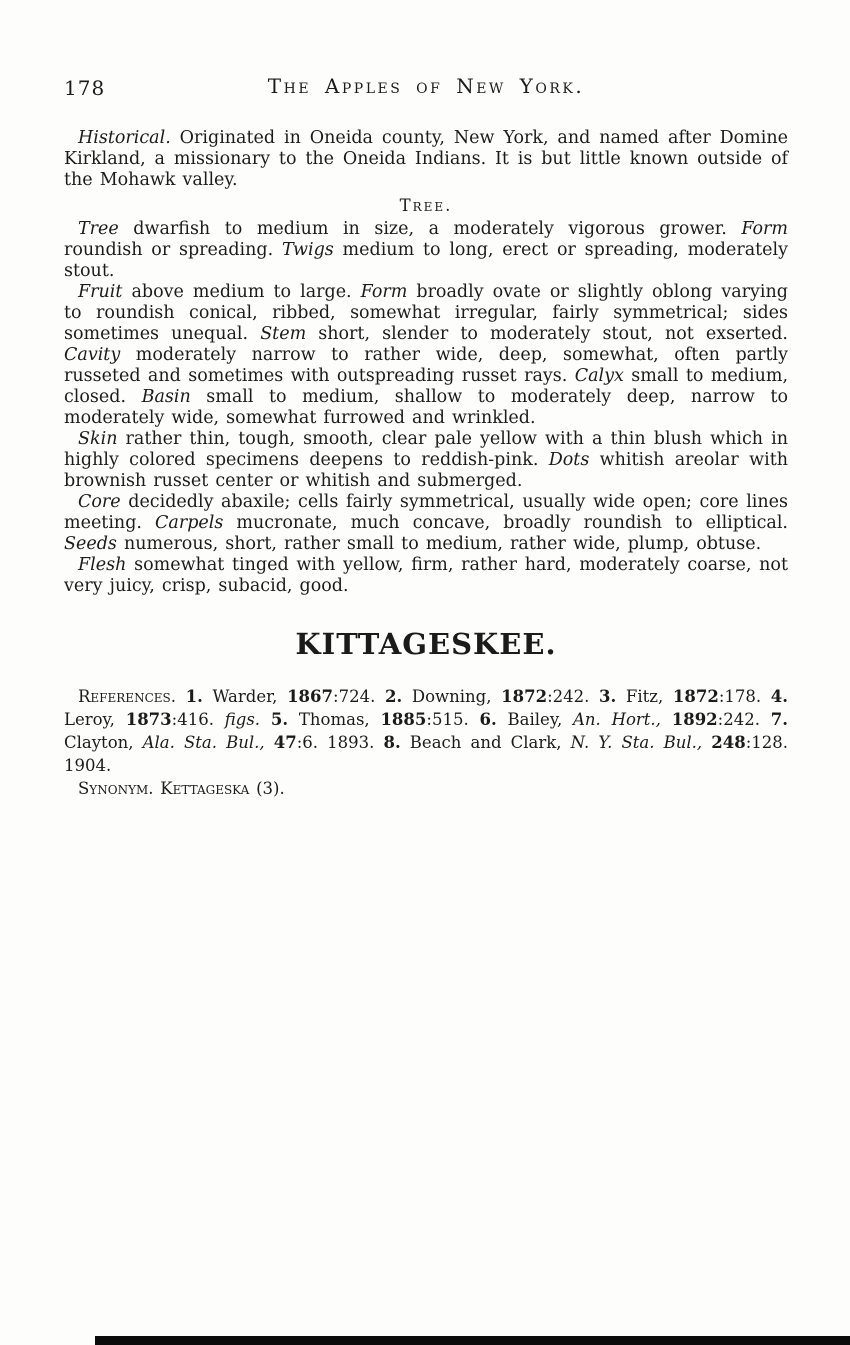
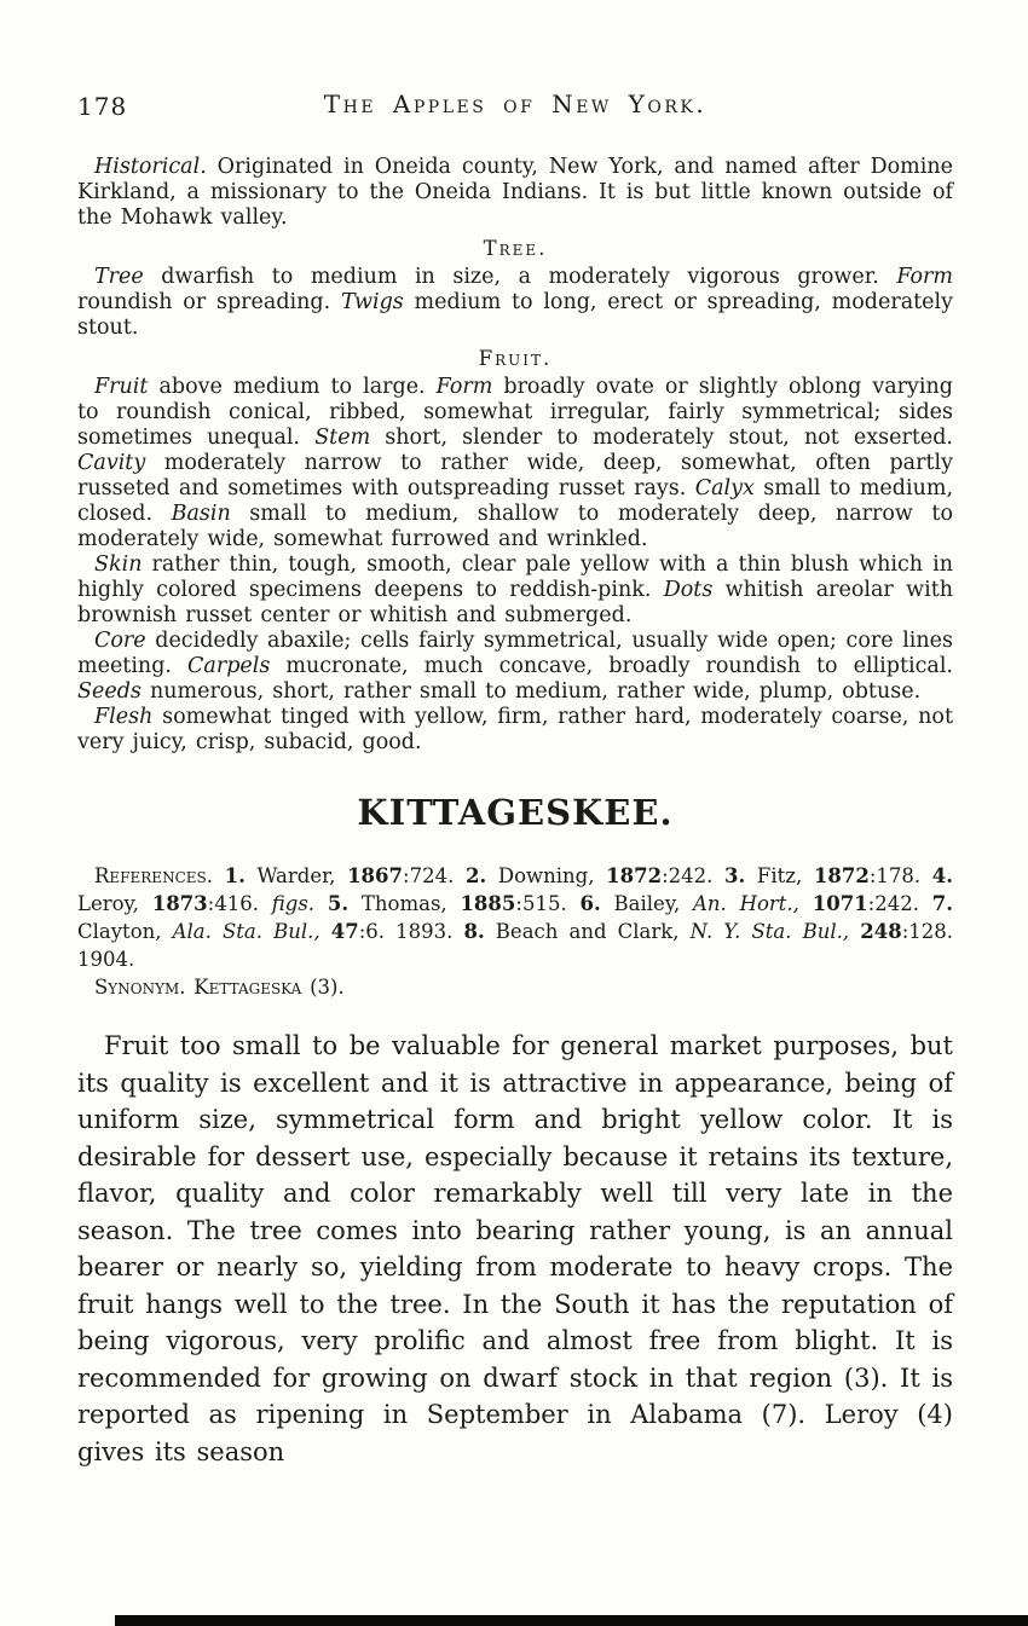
  178
  The Apples of New York.
  Historical. Originated in Oneida county, New York, and named after Domine Kirkland, a missionary to the Oneida Indians. It is but little known outside of the Mohawk valley.
  Tree.
  Tree dwarfish to medium in size, a moderately vigorous grower. Form roundish or spreading. Twigs medium to long, erect or spreading, moderately stout.
+ Fruit.
  Fruit above medium to large. Form broadly ovate or slightly oblong varying to roundish conical, ribbed, somewhat irregular, fairly symmetrical; sides sometimes unequal. Stem short, slender to moderately stout, not exserted. Cavity moderately narrow to rather wide, deep, somewhat, often partly russeted and sometimes with outspreading russet rays. Calyx small to medium, closed. Basin small to medium, shallow to moderately deep, narrow to moderately wide, somewhat furrowed and wrinkled.
  Skin rather thin, tough, smooth, clear pale yellow with a thin blush which in highly colored specimens deepens to reddish-pink. Dots whitish areolar with brownish russet center or whitish and submerged.
  Core decidedly abaxile; cells fairly symmetrical, usually wide open; core lines meeting. Carpels mucronate, much concave, broadly roundish to elliptical. Seeds numerous, short, rather small to medium, rather wide, plump, obtuse.
  Flesh somewhat tinged with yellow, firm, rather hard, moderately coarse, not very juicy, crisp, subacid, good.
  KITTAGESKEE.
- References. 1. Warder, 1867:724. 2. Downing, 1872:242. 3. Fitz, 1872:178. 4. Leroy, 1873:416. figs. 5. Thomas, 1885:515. 6. Bailey, An. Hort., 1892:242. 7. Clayton, Ala. Sta. Bul., 47:6. 1893. 8. Beach and Clark, N. Y. Sta. Bul., 248:128. 1904.
+ References. 1. Warder, 1867:724. 2. Downing, 1872:242. 3. Fitz, 1872:178. 4. Leroy, 1873:416. figs. 5. Thomas, 1885:515. 6. Bailey, An. Hort., 1071:242. 7. Clayton, Ala. Sta. Bul., 47:6. 1893. 8. Beach and Clark, N. Y. Sta. Bul., 248:128. 1904.
  Synonym. Kettageska (3).
+ Fruit too small to be valuable for general market purposes, but its quality is excellent and it is attractive in appearance, being of uniform size, symmetrical form and bright yellow color. It is desirable for dessert use, especially because it retains its texture, flavor, quality and color remarkably well till very late in the season. The tree comes into bearing rather young, is an annual bearer or nearly so, yielding from moderate to heavy crops. The fruit hangs well to the tree. In the South it has the reputation of being vigorous, very prolific and almost free from blight. It is recommended for growing on dwarf stock in that region (3). It is reported as ripening in September in Alabama (7). Leroy (4) gives its season
